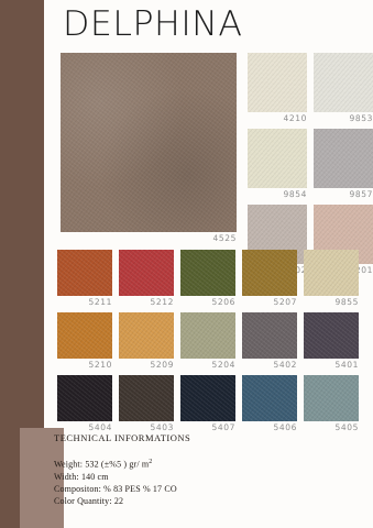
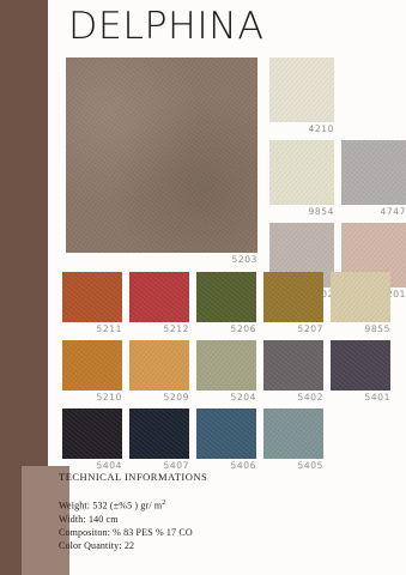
  DELPHINA
- 4525
+ 5203
  4210
- 9853
  9854
- 9857
+ 4747
  5211
  5212
  5206
  5207
  9855
  5210
  5209
  5204
  5402
  5401
  5404
- 5403
  5407
  5406
  5405
  TECHNICAL INFORMATIONS
  Weight: 532 (±%5 ) gr/ m
  Width: 140 cm
  Compositon: % 83 PES % 17 CO
  Color Quantity: 22
